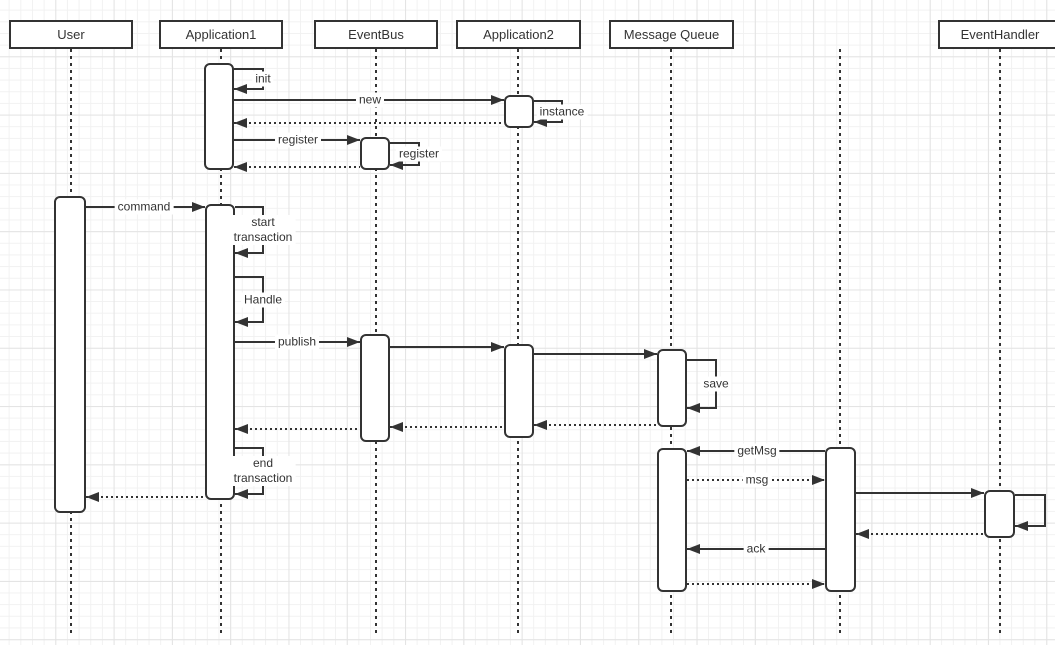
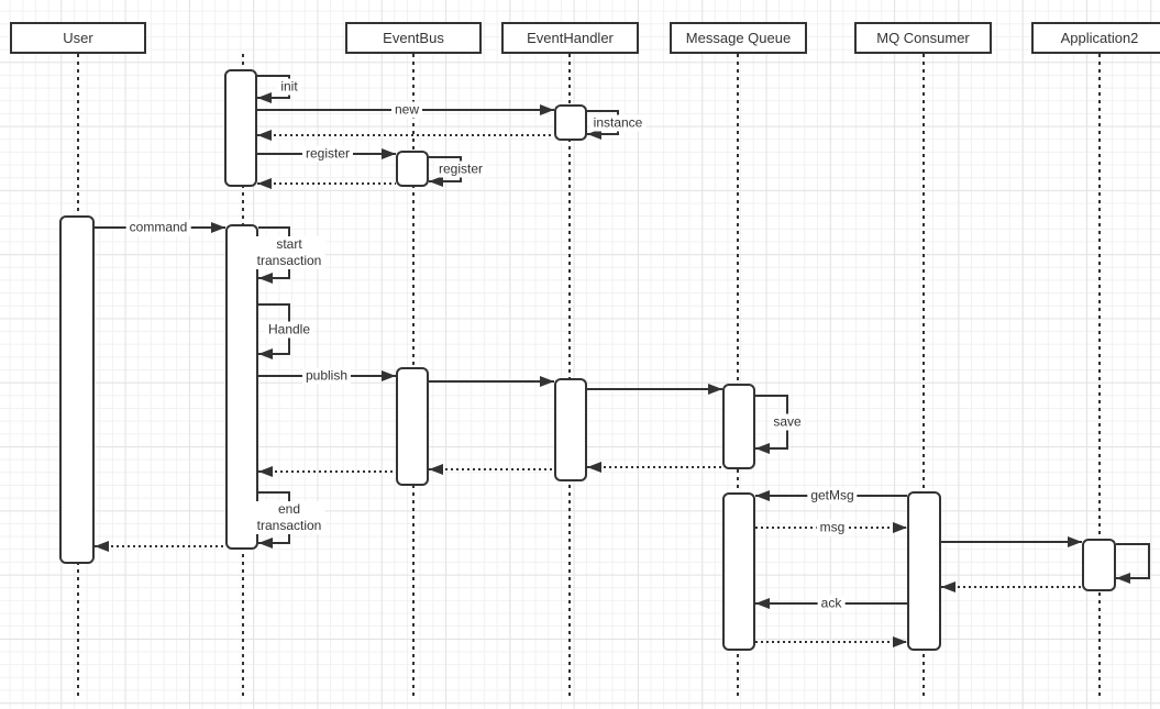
  init
  new
  instance
  register
  register
  command
  start
  transaction
  Handle
  publish
  save
  end
  transaction
  getMsg
  msg
  ack
  User
- Application1
  EventBus
- Application2
+ EventHandler
  Message Queue
+ MQ Consumer
- EventHandler
+ Application2
